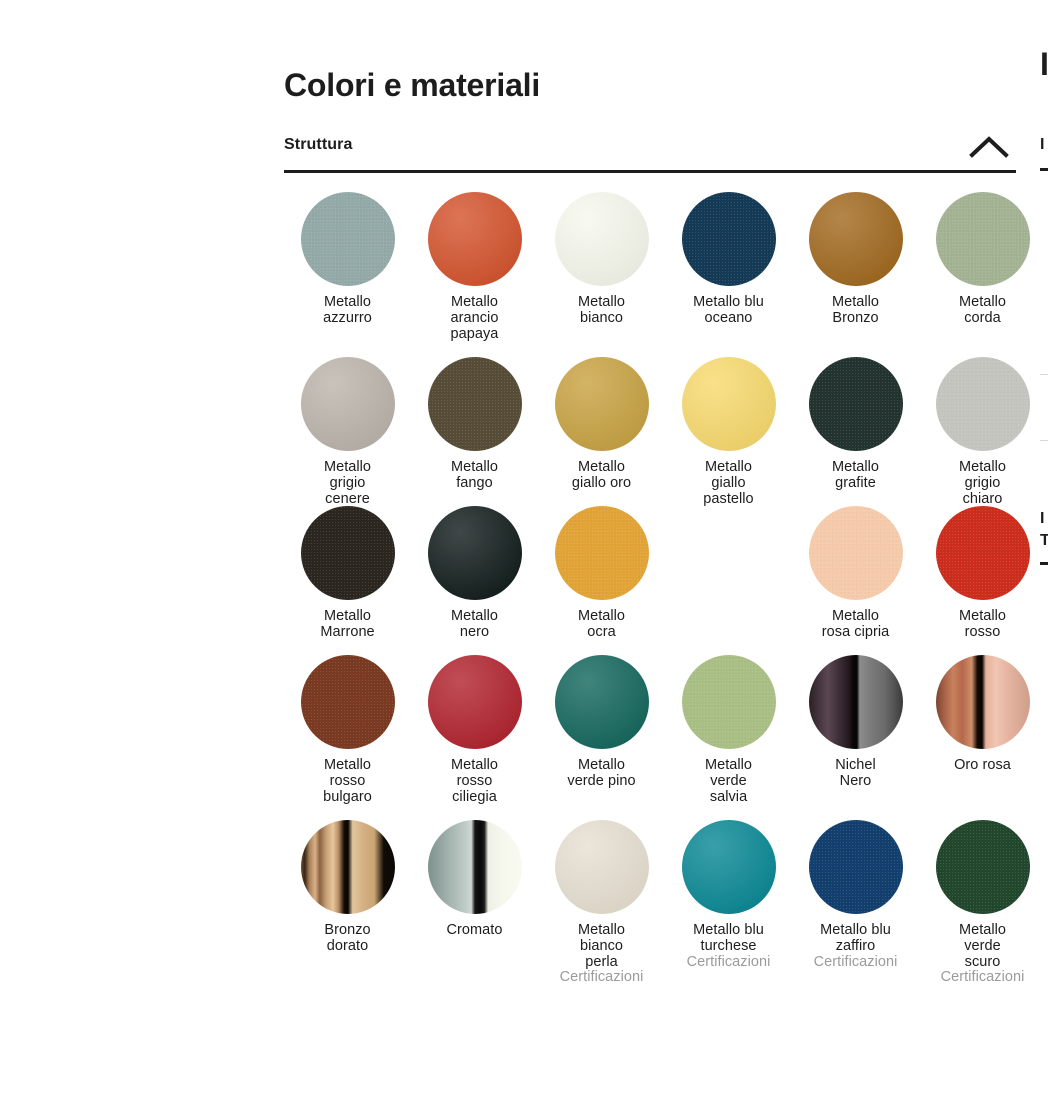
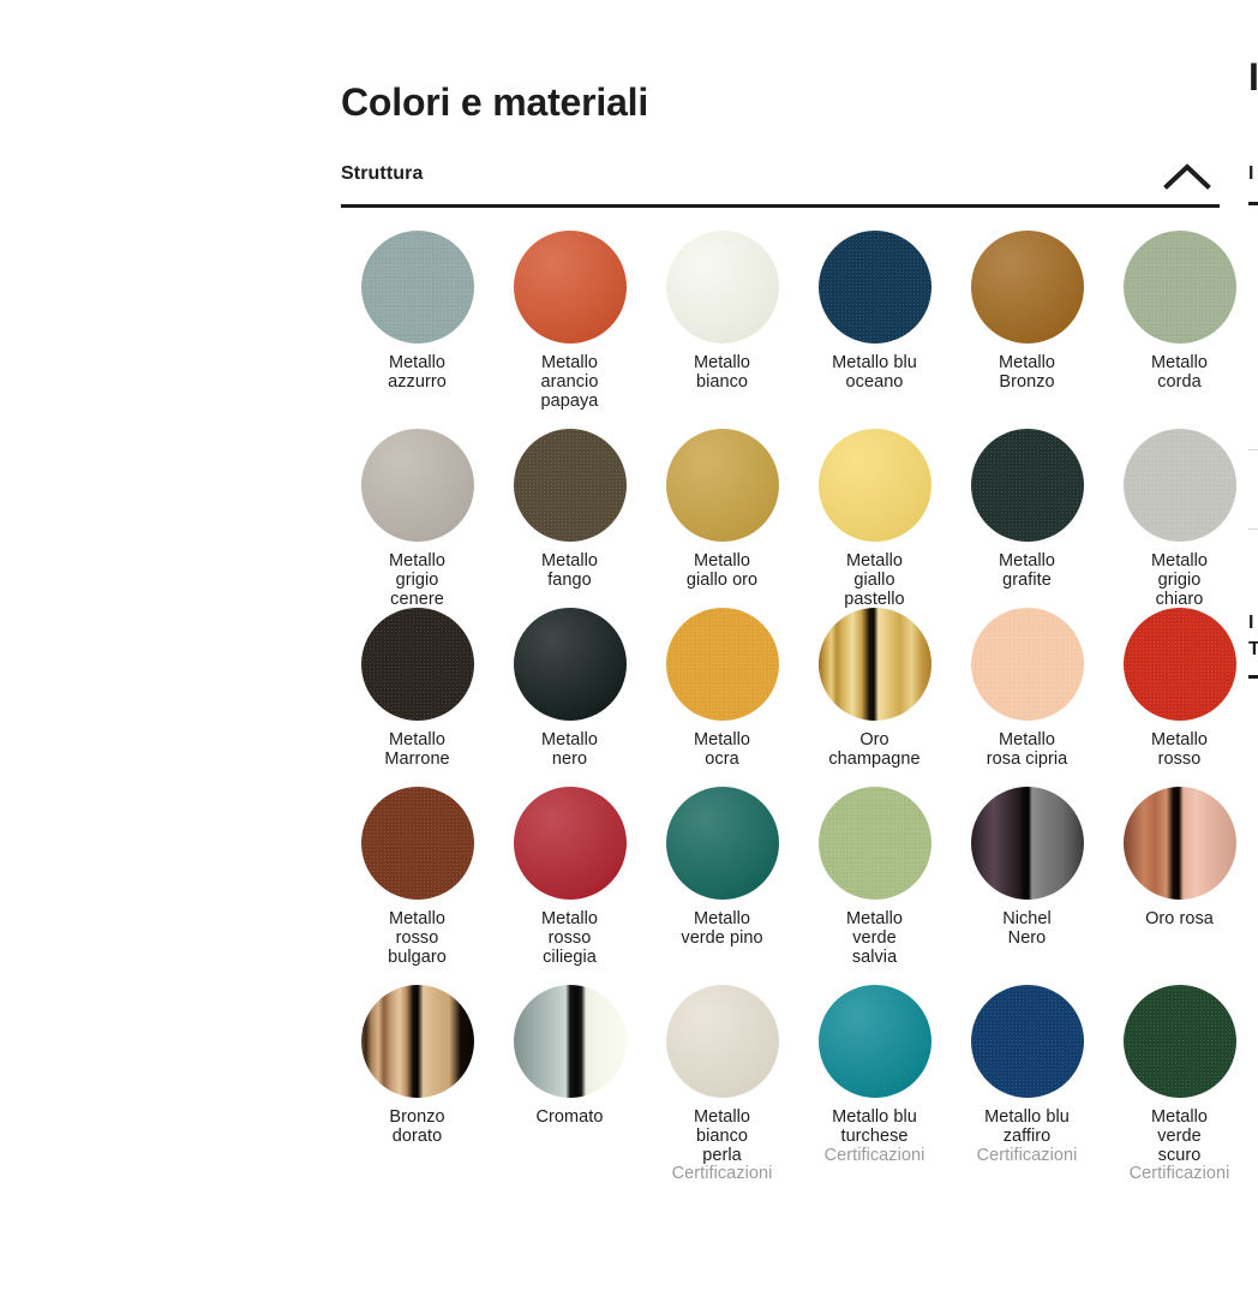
  Colori e materiali
  Struttura
  Metallo
  azzurro
  Metallo
  arancio
  papaya
  Metallo
  bianco
  Metallo blu
  oceano
  Metallo
  Bronzo
  Metallo
  corda
  Metallo
  grigio
  cenere
  Metallo
  fango
  Metallo
  giallo oro
  Metallo
  giallo
  pastello
  Metallo
  grafite
  Metallo
  grigio
  chiaro
  Metallo
  Marrone
  Metallo
  nero
  Metallo
  ocra
+ Oro
+ champagne
  Metallo
  rosa cipria
  Metallo
  rosso
  Metallo
  rosso
  bulgaro
  Metallo
  rosso
  ciliegia
  Metallo
  verde pino
  Metallo
  verde
  salvia
  Nichel
  Nero
  Oro rosa
  Bronzo
  dorato
  Cromato
  Metallo
  bianco
  perla
  Certificazioni
  Metallo blu
  turchese
  Certificazioni
  Metallo blu
  zaffiro
  Certificazioni
  Metallo
  verde
  scuro
  Certificazioni
  I
  I
  I
  T
